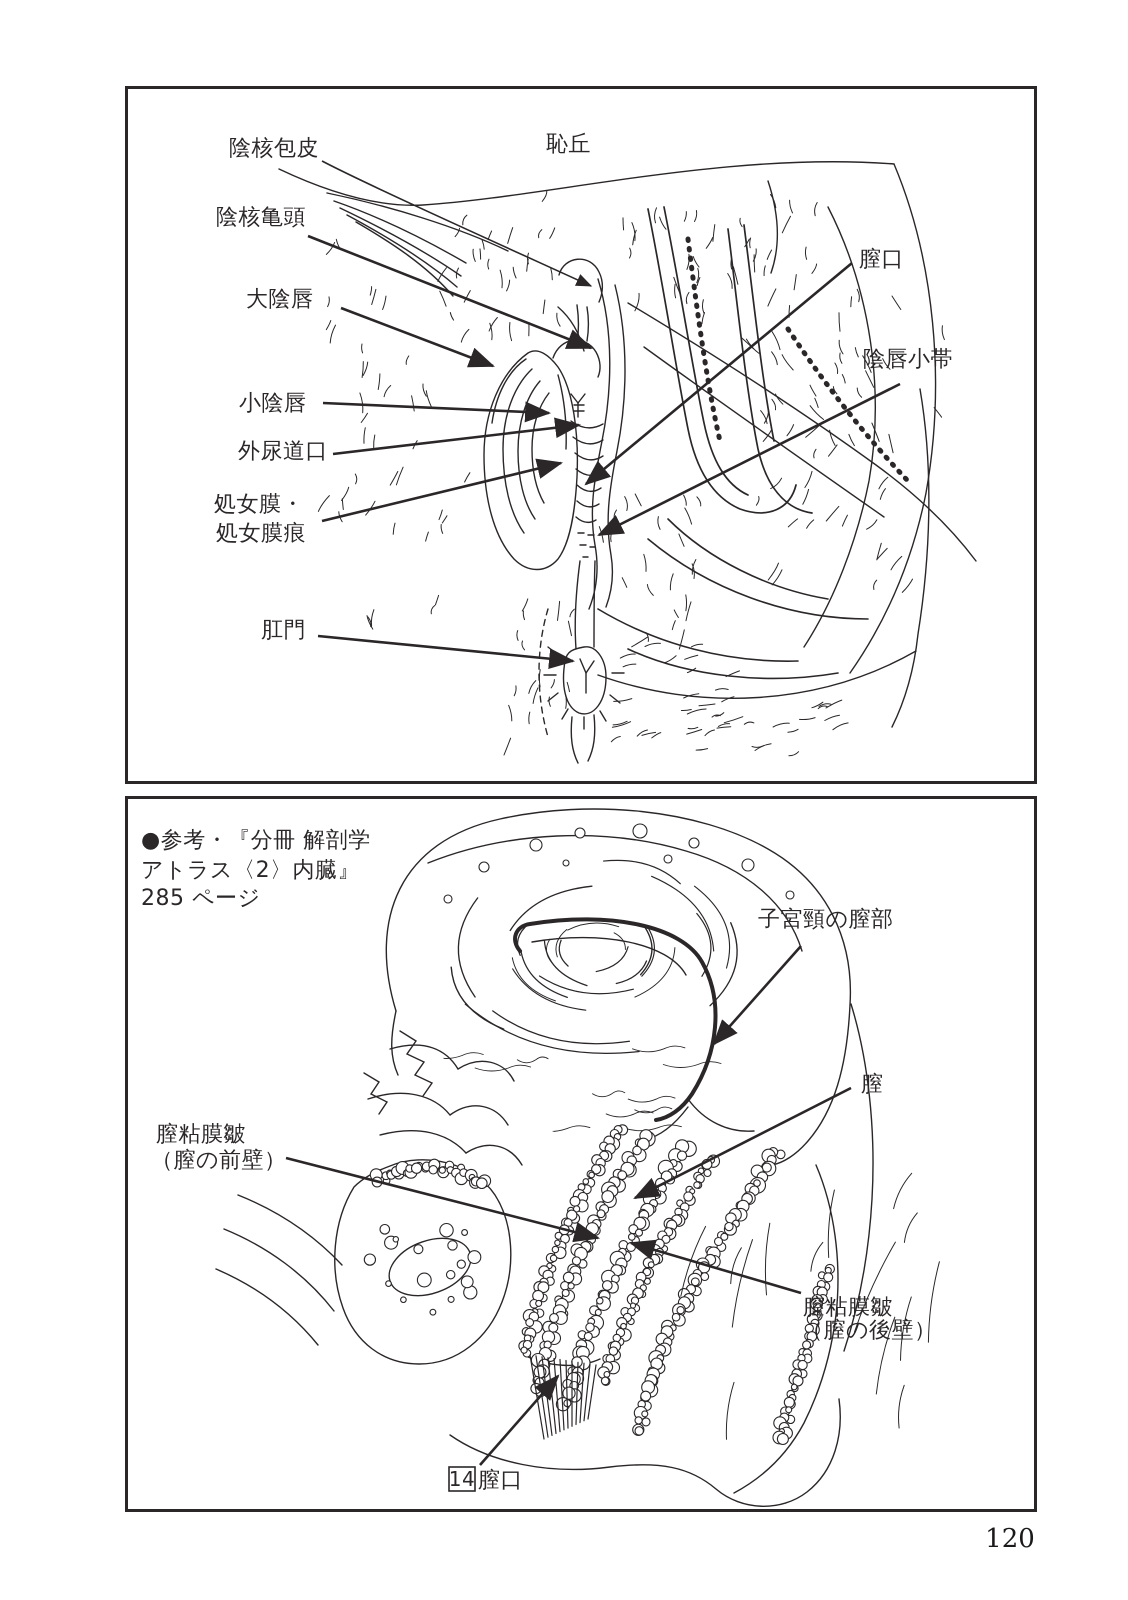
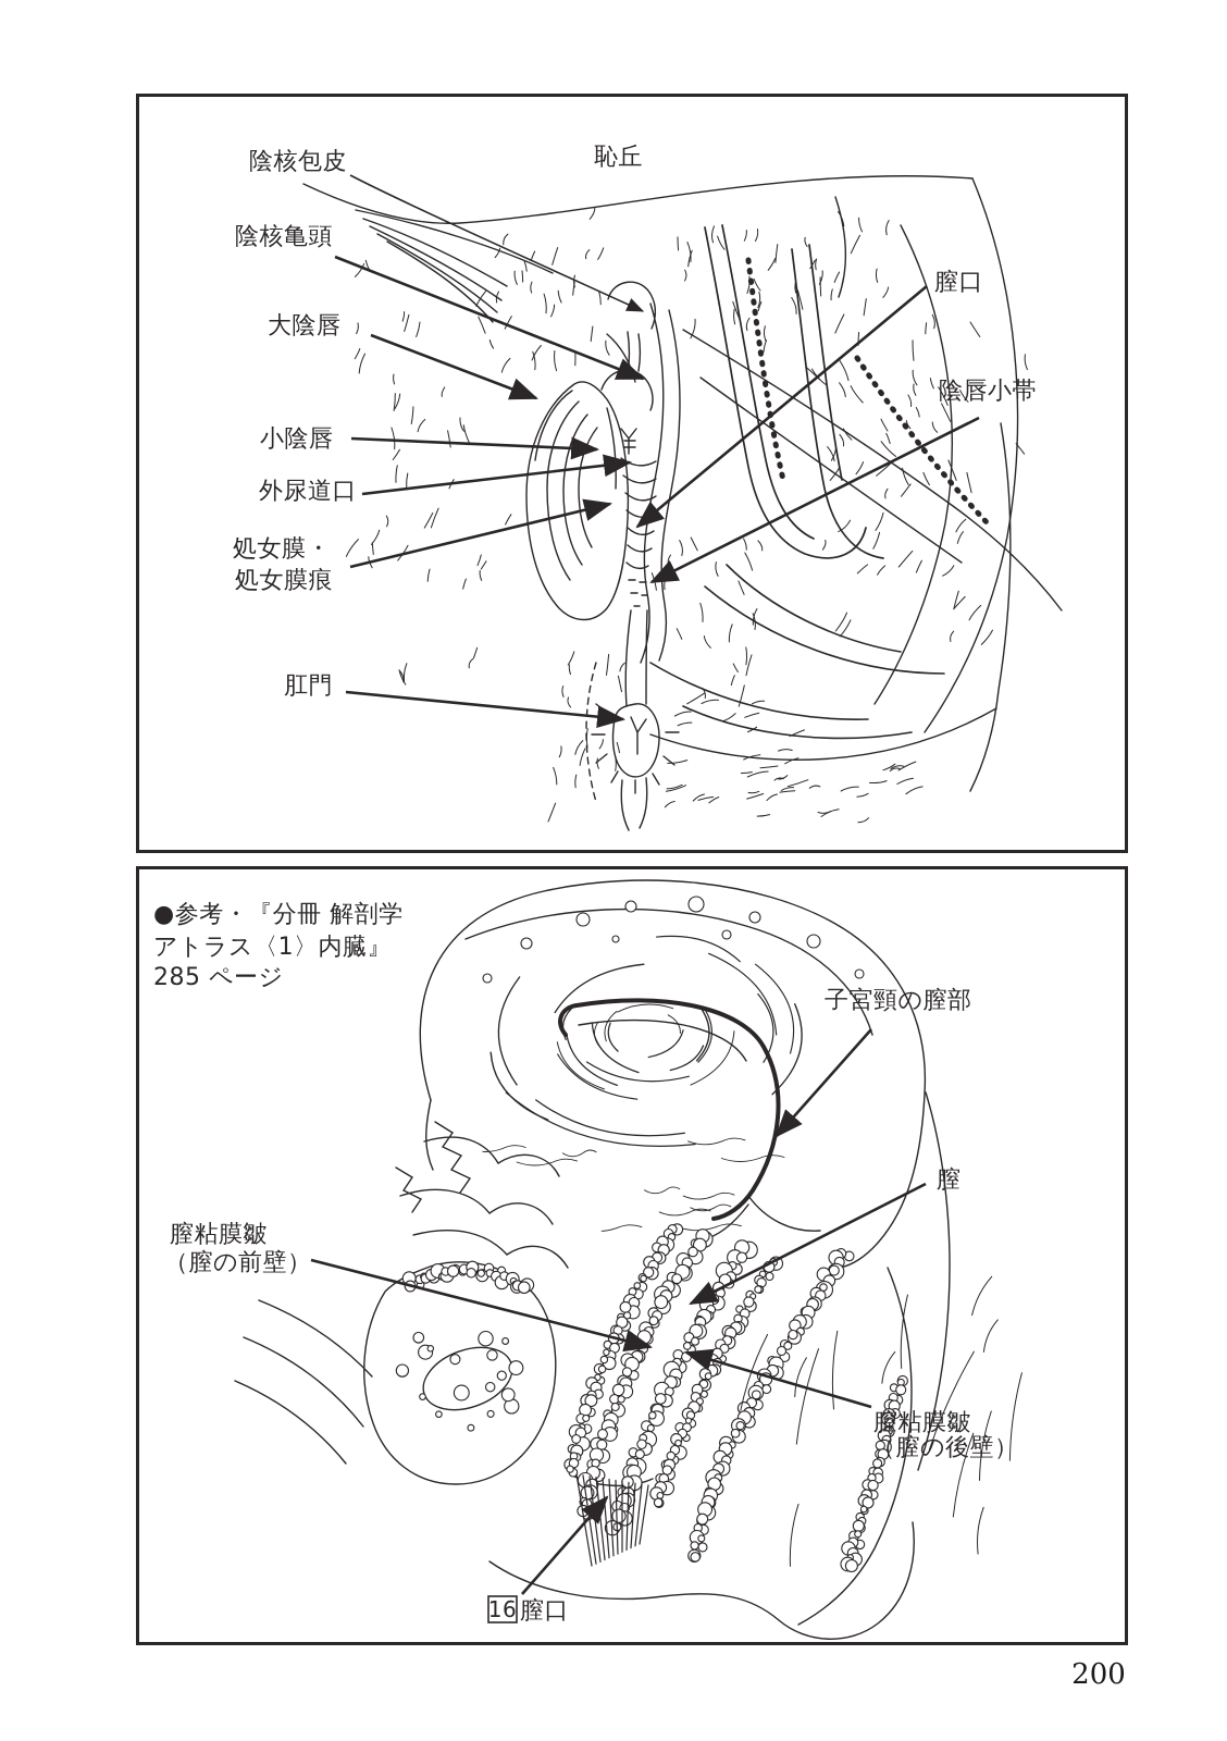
  陰核包皮
  恥丘
  陰核亀頭
  大陰唇
  小陰唇
  外尿道口
  処女膜・
  処女膜痕
  肛門
  膣口
  陰唇小帯
  ●参考・『分冊 解剖学
- アトラス〈2〉内臓』
+ アトラス〈1〉内臓』
  285 ページ
  子宮頸の膣部
  膣
  膣粘膜皺
  （膣の前壁）
  膣粘膜皺
  （膣の後壁）
- 14
+ 16
  膣口
- 120
+ 200
